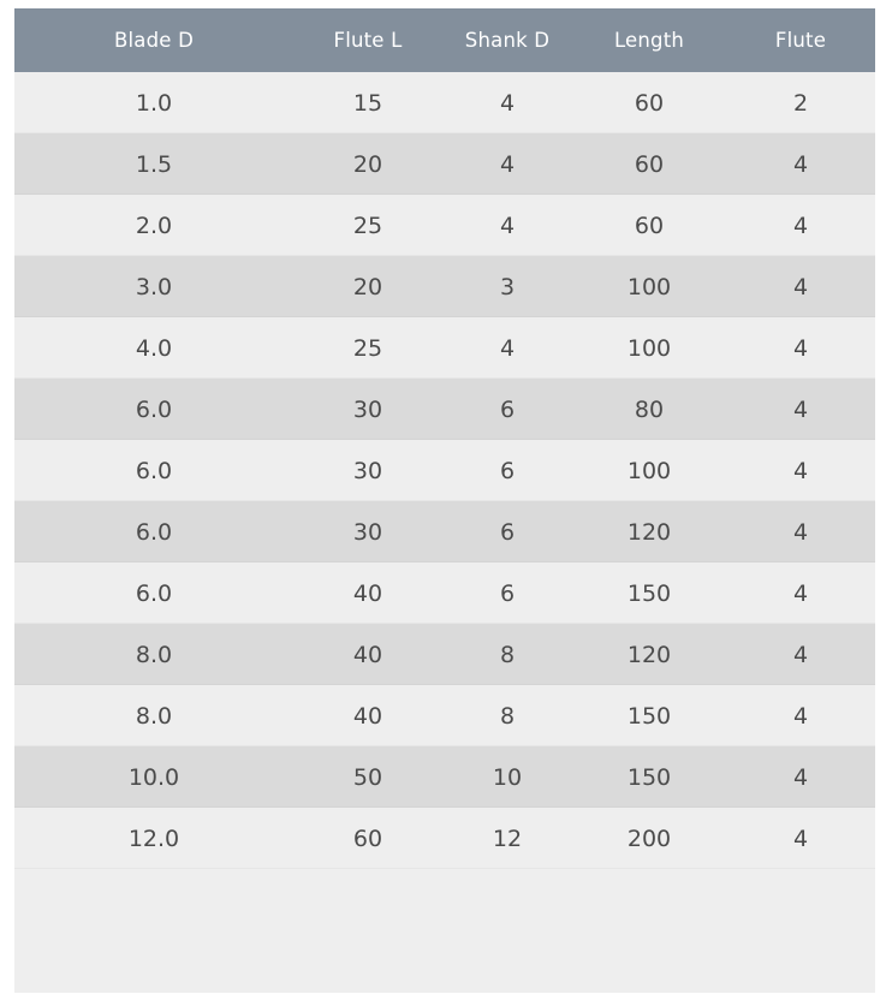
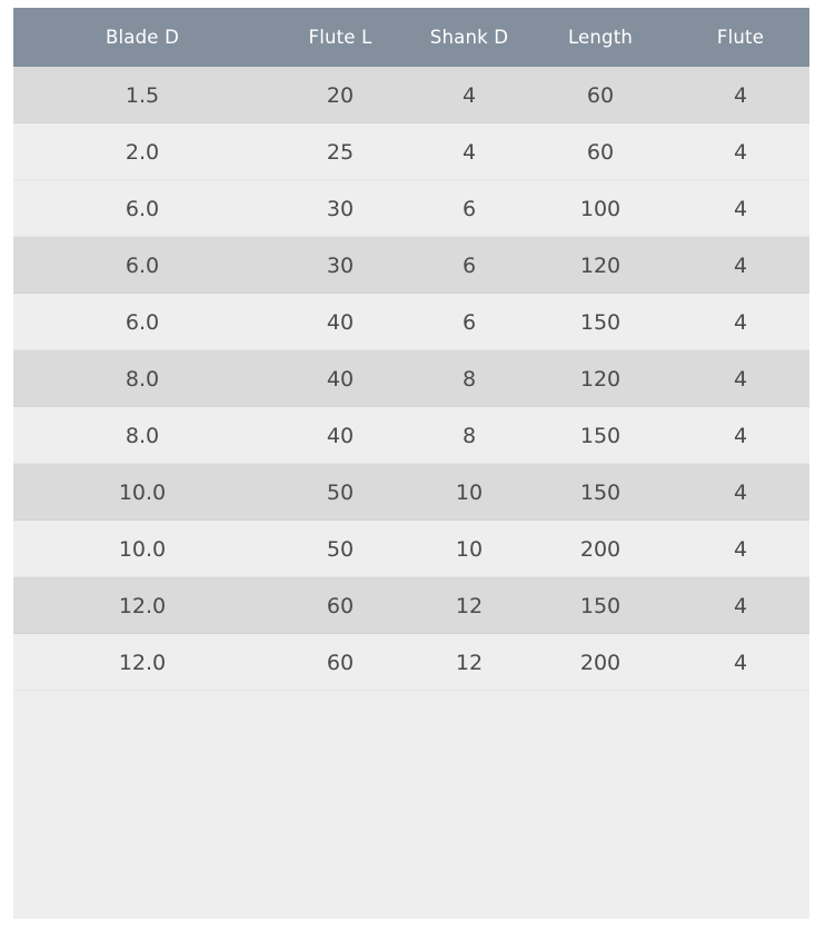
  Blade D	Flute L	Shank D	Length	Flute
- 1.0	15	4	60	2
  1.5	20	4	60	4
  2.0	25	4	60	4
- 3.0	20	3	100	4
- 4.0	25	4	100	4
- 6.0	30	6	80	4
  6.0	30	6	100	4
  6.0	30	6	120	4
  6.0	40	6	150	4
  8.0	40	8	120	4
  8.0	40	8	150	4
  10.0	50	10	150	4
+ 10.0	50	10	200	4
+ 12.0	60	12	150	4
  12.0	60	12	200	4
